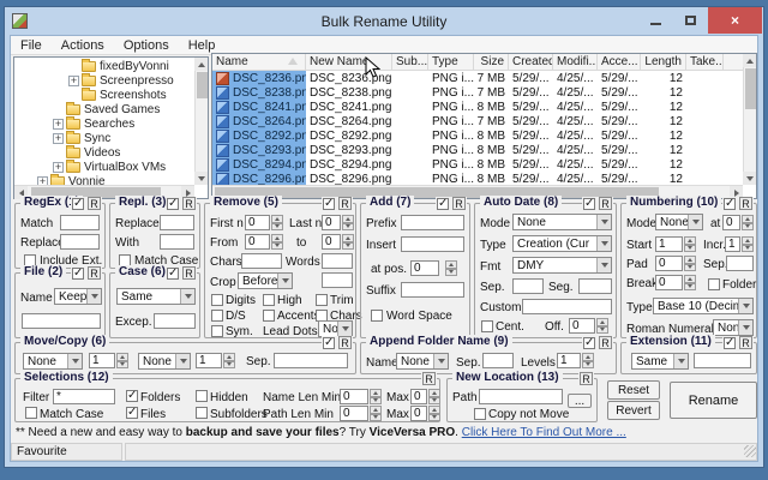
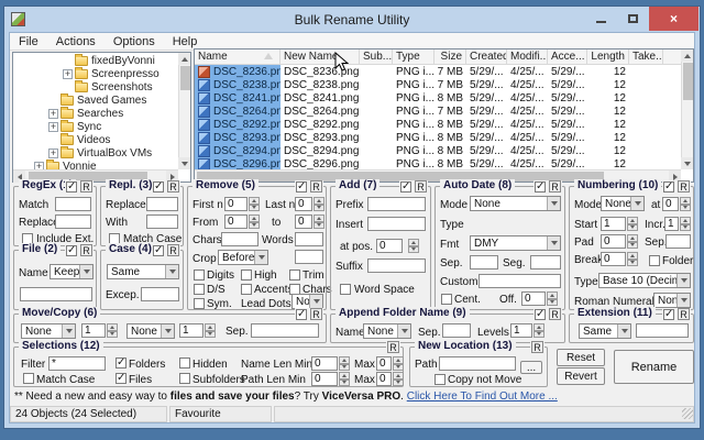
  Bulk Rename Utility
  ×
  File
  Actions
  Options
  Help
  fixedByVonni
  +
  Screenpresso
  Screenshots
  Saved Games
  +
  Searches
  +
  Sync
  Videos
  +
  VirtualBox VMs
  +
  Vonnie
  Name
  New Nam
  Sub...
  Type
  Size
  Created
  Modifi...
  Acce...
  Length
  Take..
  DSC_8236.pn
  DSC_8236.png
  PNG i...
  7 MB
  5/29/...
  4/25/...
  5/29/...
  12
  DSC_8238.pn
  DSC_8238.png
  PNG i...
  7 MB
  5/29/...
  4/25/...
  5/29/...
  12
  DSC_8241.pn
  DSC_8241.png
  PNG i...
  8 MB
  5/29/...
  4/25/...
  5/29/...
  12
  DSC_8264.pn
  DSC_8264.png
  PNG i...
  7 MB
  5/29/...
  4/25/...
  5/29/...
  12
  DSC_8292.pn
  DSC_8292.png
  PNG i...
  8 MB
  5/29/...
  4/25/...
  5/29/...
  12
  DSC_8293.pn
  DSC_8293.png
  PNG i...
  8 MB
  5/29/...
  4/25/...
  5/29/...
  12
  DSC_8294.pn
  DSC_8294.png
  PNG i...
  8 MB
  5/29/...
  4/25/...
  5/29/...
  12
  DSC_8296.pn
  DSC_8296.png
  PNG i...
  8 MB
  5/29/...
  4/25/...
  5/29/...
  12
  RegEx (
  R
  Match
  Replac
  Include Ext.
  Repl. (3)
  R
  Replace
  With
  Match Case
  File (2)
  R
  Name
  Keep
- Case (6)
+ Case (4)
  R
  Same
  Excep.
  Remove (5)
  R
  First n
  0
  Last n
  0
  From
  0
  to
  0
  Chars
  Words
  Crop
  Before
  Digits
  High
  Trim
  D/S
  Accent
  Chars
  Sym.
  Lead Dots
  Add (7)
  R
  Prefix
  Insert
  at pos.
  0
  Suffix
  Word Space
  Auto Date (8)
  R
  Mode
  None
  Type
- Creation (Cur
  Fmt
  DMY
  Sep.
  Seg.
  Custom
  Cent.
  Off.
  0
  Numbering (10)
  R
  Mode
  None
  at
  0
  Start
  1
  Incr
  1
  Pad
  0
  Sep
  Brea
  0
  Folder
  Type
  Base 10 (Deci
  Roman Numera
  Non
  Move/Copy (6)
  R
  None
  1
  None
  1
  Sep.
  Append Folder Name (9)
  R
  Name
  None
  Sep.
  Levels
  1
  Extension (11)
  R
  Same
  Selections (12)
  R
  Filter
  *
  Folders
  Hidden
  Name Len Min
  0
  Max
  0
  Match Case
  Files
  Subfolders
  Path Len Min
  0
  Max
  0
  New Location (13)
  R
  Path
  ...
  Copy not Move
  Reset
  Revert
  Rename
- ** Need a new and easy way to backup and save your files? Try ViceVersa PRO. Click Here To Find Out More ...
+ ** Need a new and easy way to files and save your files? Try ViceVersa PRO. Click Here To Find Out More ...
+ 24 Objects (24 Selected)
  Favourite
